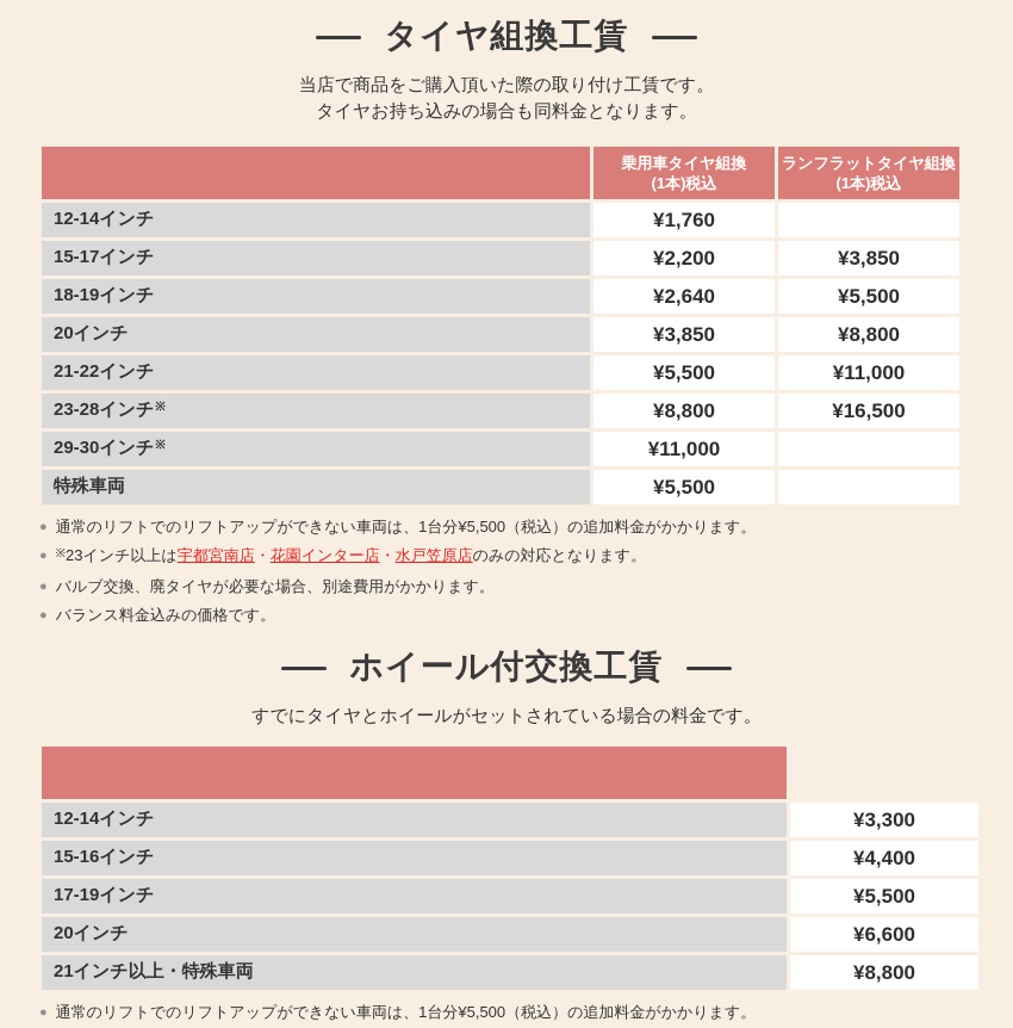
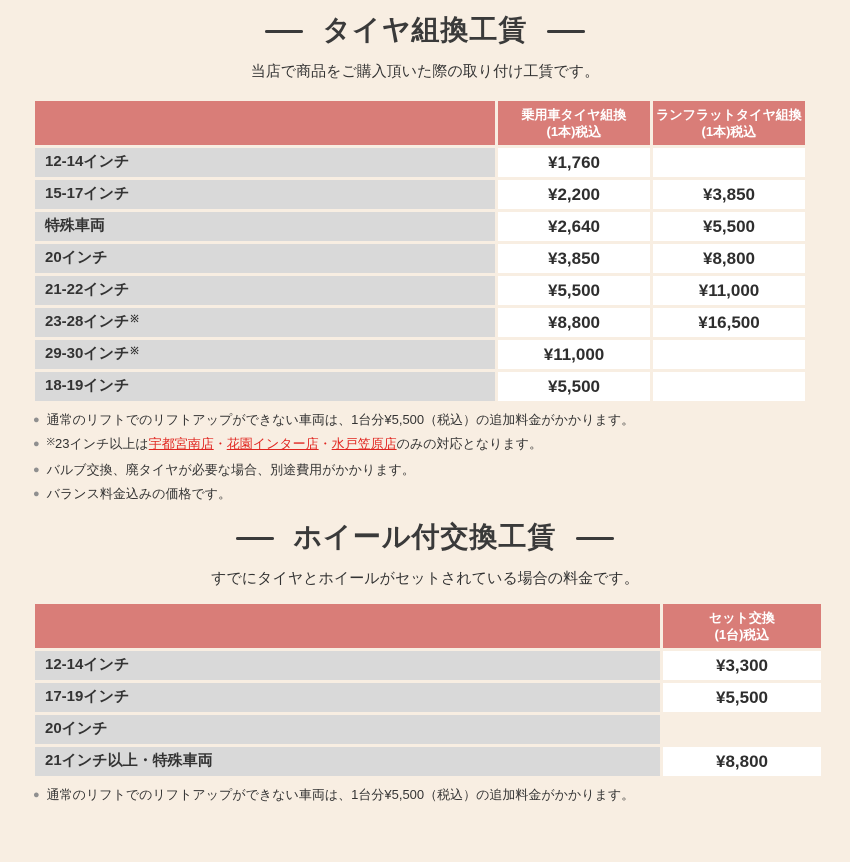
  タイヤ組換工賃
  当店で商品をご購入頂いた際の取り付け工賃です。
- タイヤお持ち込みの場合も同料金となります。
  乗用車タイヤ組換
  (1本)税込
  ランフラットタイヤ組換
  (1本)税込
  12-14インチ
  ¥1,760
  15-17インチ
  ¥2,200
  ¥3,850
- 18-19インチ
+ 特殊車両
  ¥2,640
  ¥5,500
  20インチ
  ¥3,850
  ¥8,800
  21-22インチ
  ¥5,500
  ¥11,000
  23-28インチ
  ※
  ¥8,800
  ¥16,500
  29-30インチ
  ※
  ¥11,000
- 特殊車両
+ 18-19インチ
  ¥5,500
  ●
  通常のリフトでのリフトアップができない車両は、1台分¥5,500（税込）の追加料金がかかります。
  ●
  ※23インチ以上は宇都宮南店・花園インター店・水戸笠原店のみの対応となります。
  ●
  バルブ交換、廃タイヤが必要な場合、別途費用がかかります。
  ●
  バランス料金込みの価格です。
  ホイール付交換工賃
  すでにタイヤとホイールがセットされている場合の料金です。
+ セット交換
+ (1台)税込
  12-14インチ
  ¥3,300
- 15-16インチ
- ¥4,400
  17-19インチ
  ¥5,500
  20インチ
- ¥6,600
  21インチ以上・特殊車両
  ¥8,800
  ●
  通常のリフトでのリフトアップができない車両は、1台分¥5,500（税込）の追加料金がかかります。
